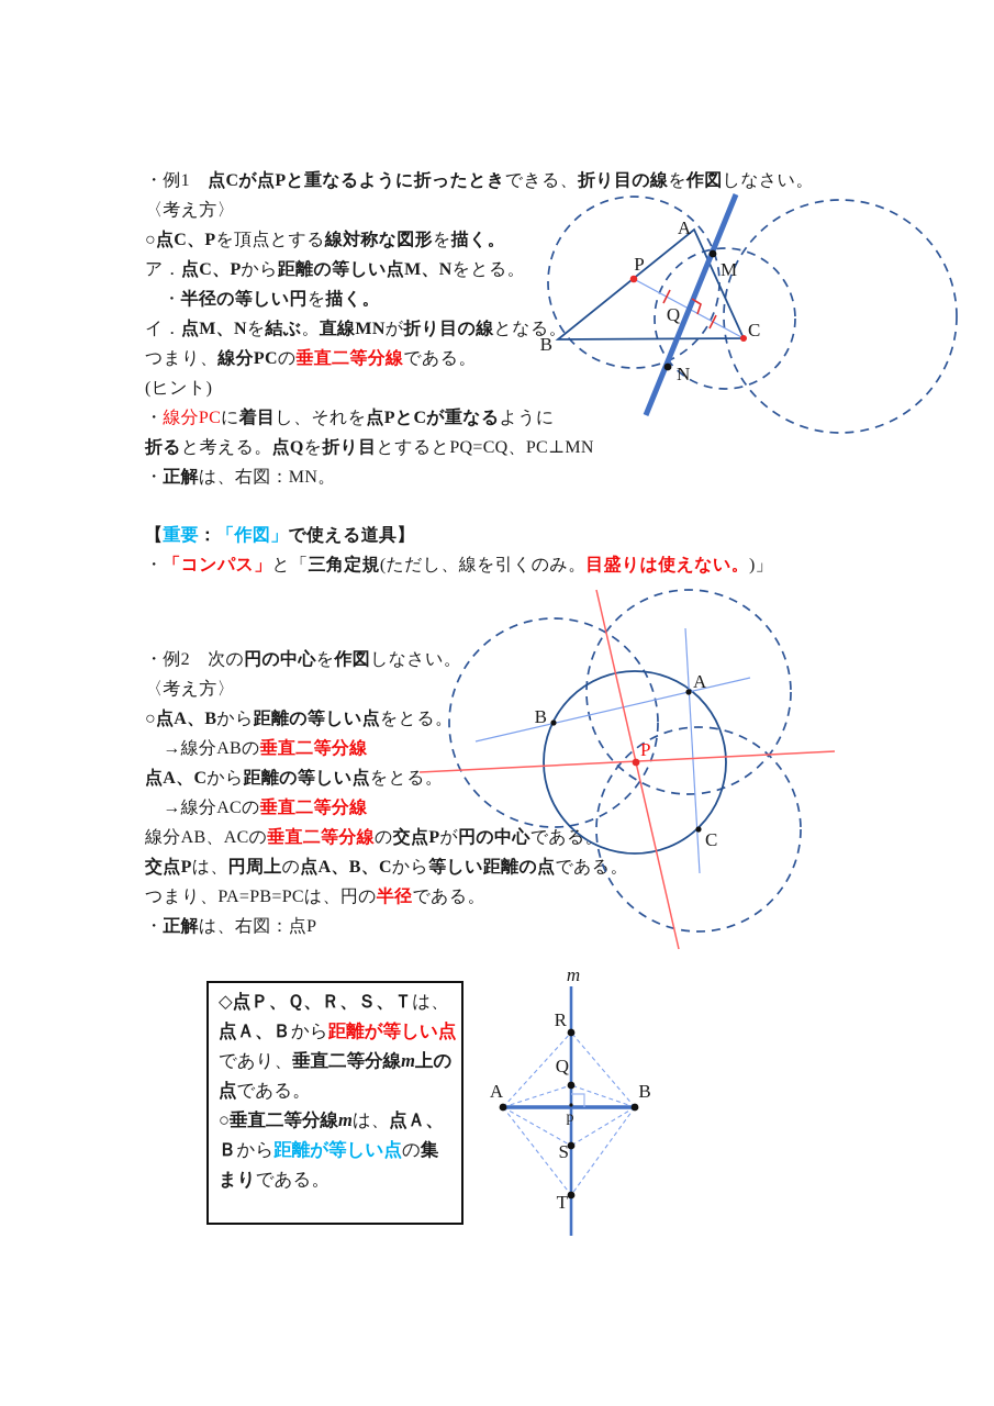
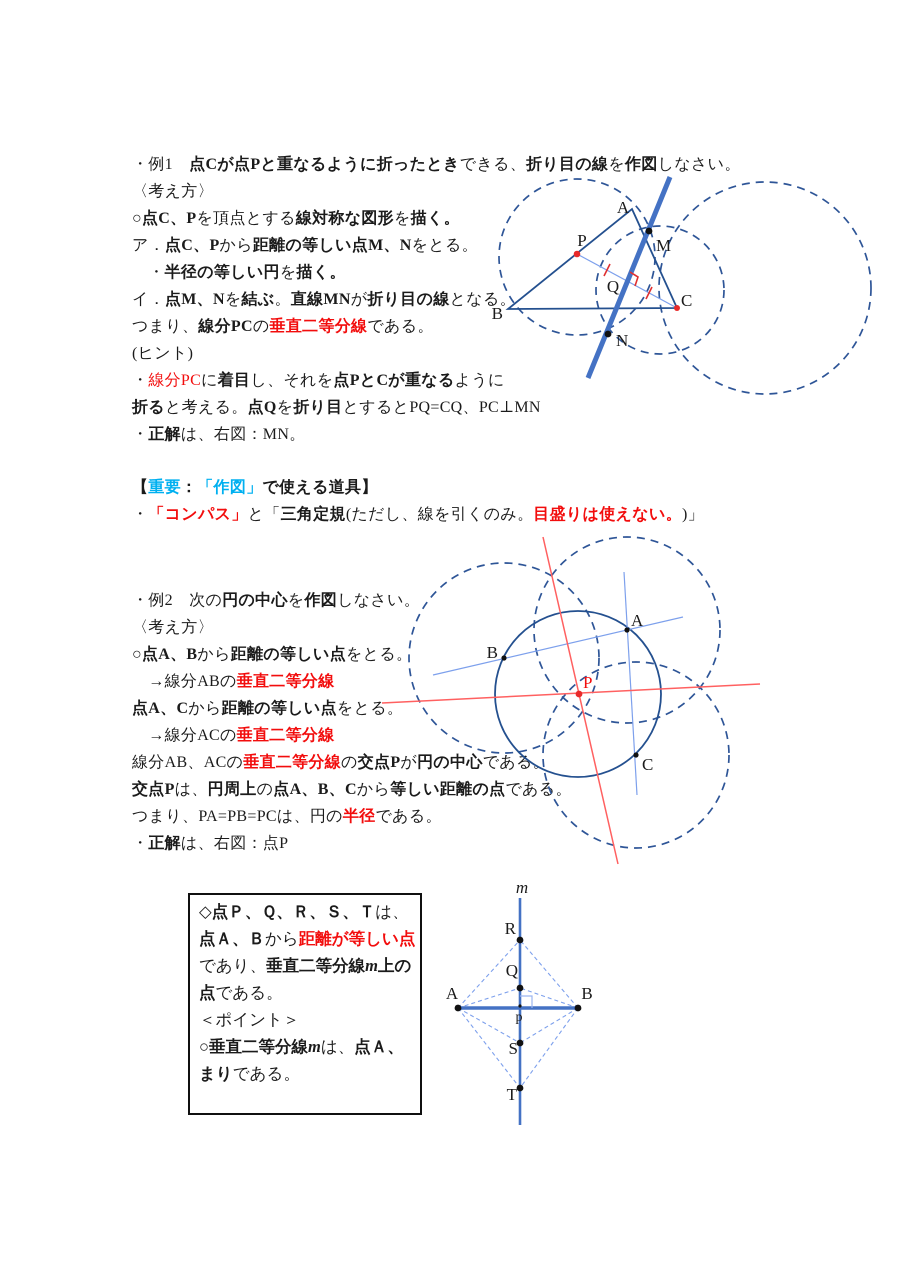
  ・例1 点Cが点Pと重なるように折ったときできる、折り目の線を作図しなさい。
  〈考え方〉
  ○点C、Pを頂点とする線対称な図形を描く。
  ア．点C、Pから距離の等しい点M、Nをとる。
  ・半径の等しい円を描く。
  イ．点M、Nを結ぶ。直線MNが折り目の線となる。
  つまり、線分PCの垂直二等分線である。
  (ヒント)
  ・線分PCに着目し、それを点PとCが重なるように
  折ると考える。点Qを折り目とするとPQ=CQ、PC⊥MN
  ・正解は、右図：MN。
  A
  P
  M
  Q
  C
  B
  N
  【重要：「作図」で使える道具】
  ・「コンパス」と「三角定規(ただし、線を引くのみ。目盛りは使えない。)」
  ・例2 次の円の中心を作図しなさい。
  〈考え方〉
  ○点A、Bから距離の等しい点をとる。
  →線分ABの垂直二等分線
  点A、Cから距離の等しい点をとる。
  →線分ACの垂直二等分線
  線分AB、ACの垂直二等分線の交点Pが円の中心である。
  交点Pは、円周上の点A、B、Cから等しい距離の点である。
  つまり、PA=PB=PCは、円の半径である。
  ・正解は、右図：点P
  A
  B
  C
  P
  ◇点Ｐ、Ｑ、Ｒ、Ｓ、Ｔは、
  点Ａ、Ｂから距離が等しい点
  であり、垂直二等分線m上の
  点である。
+ ＜ポイント＞
  ○垂直二等分線mは、点Ａ、
- Ｂから距離が等しい点の集
  まりである。
  m
  R
  Q
  A
  B
  p
  S
  T
